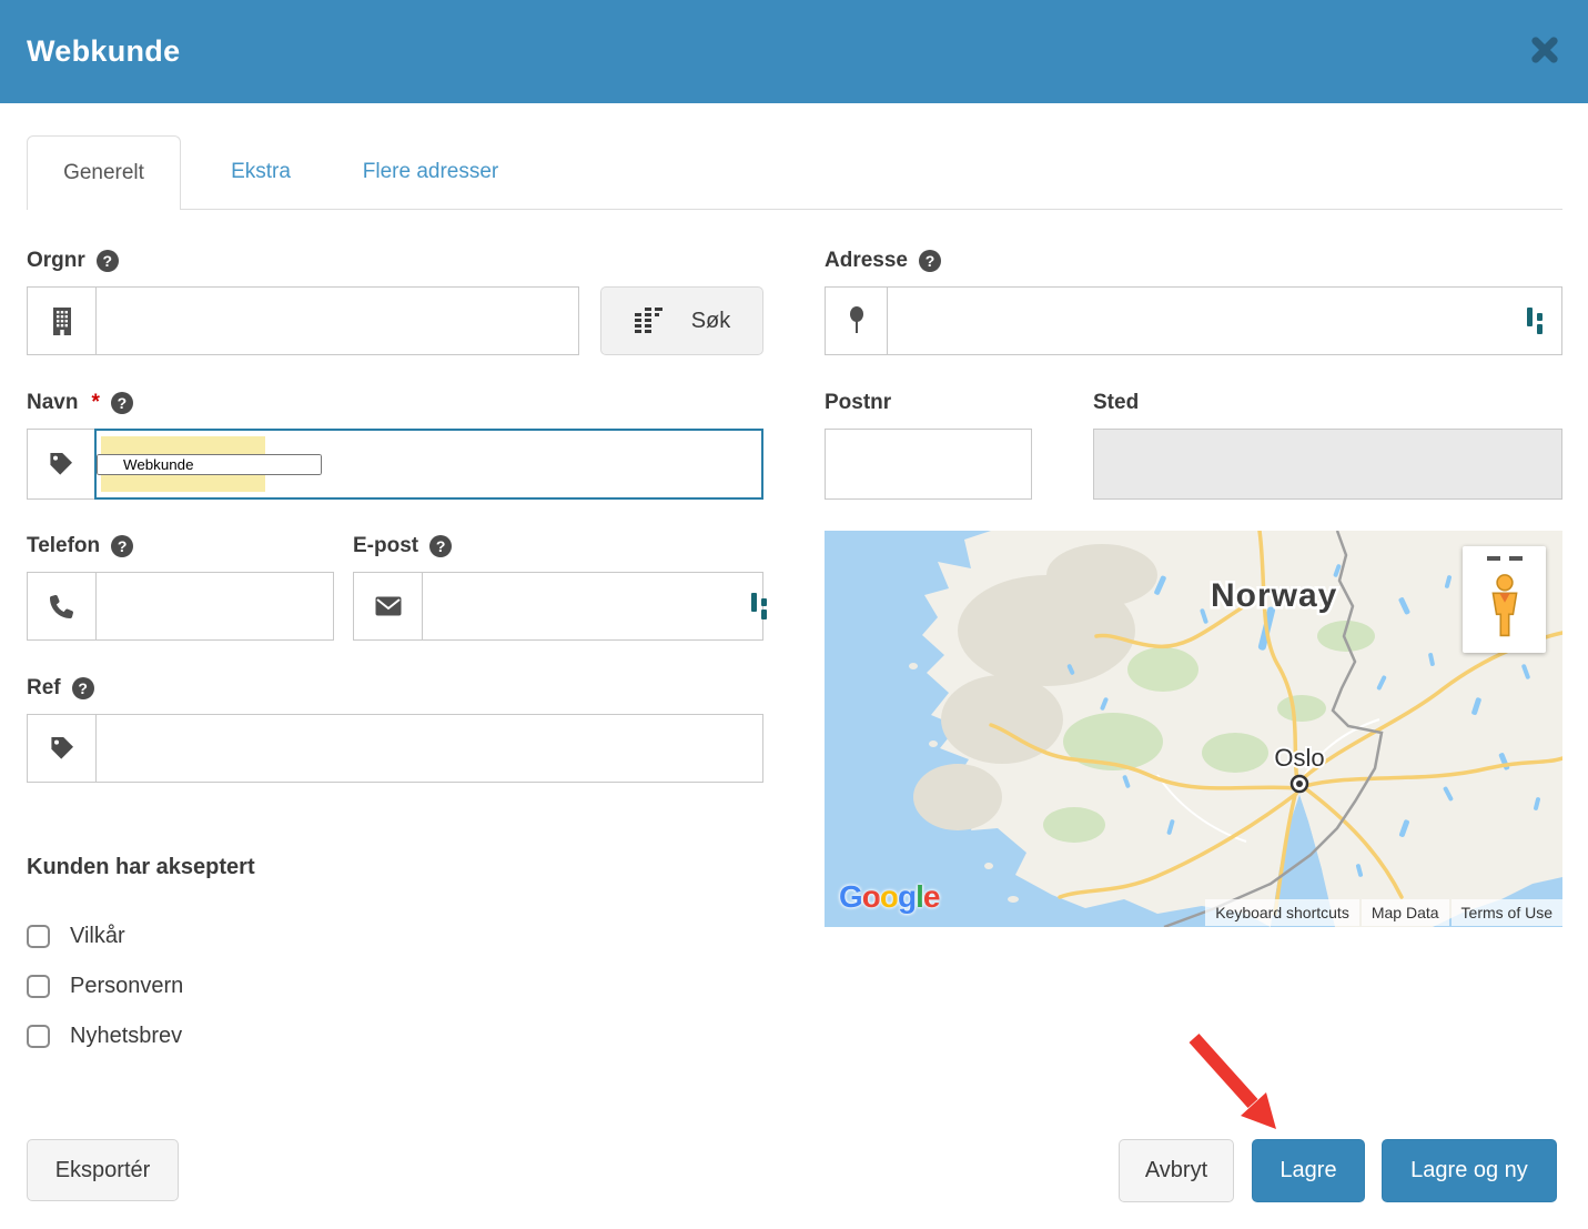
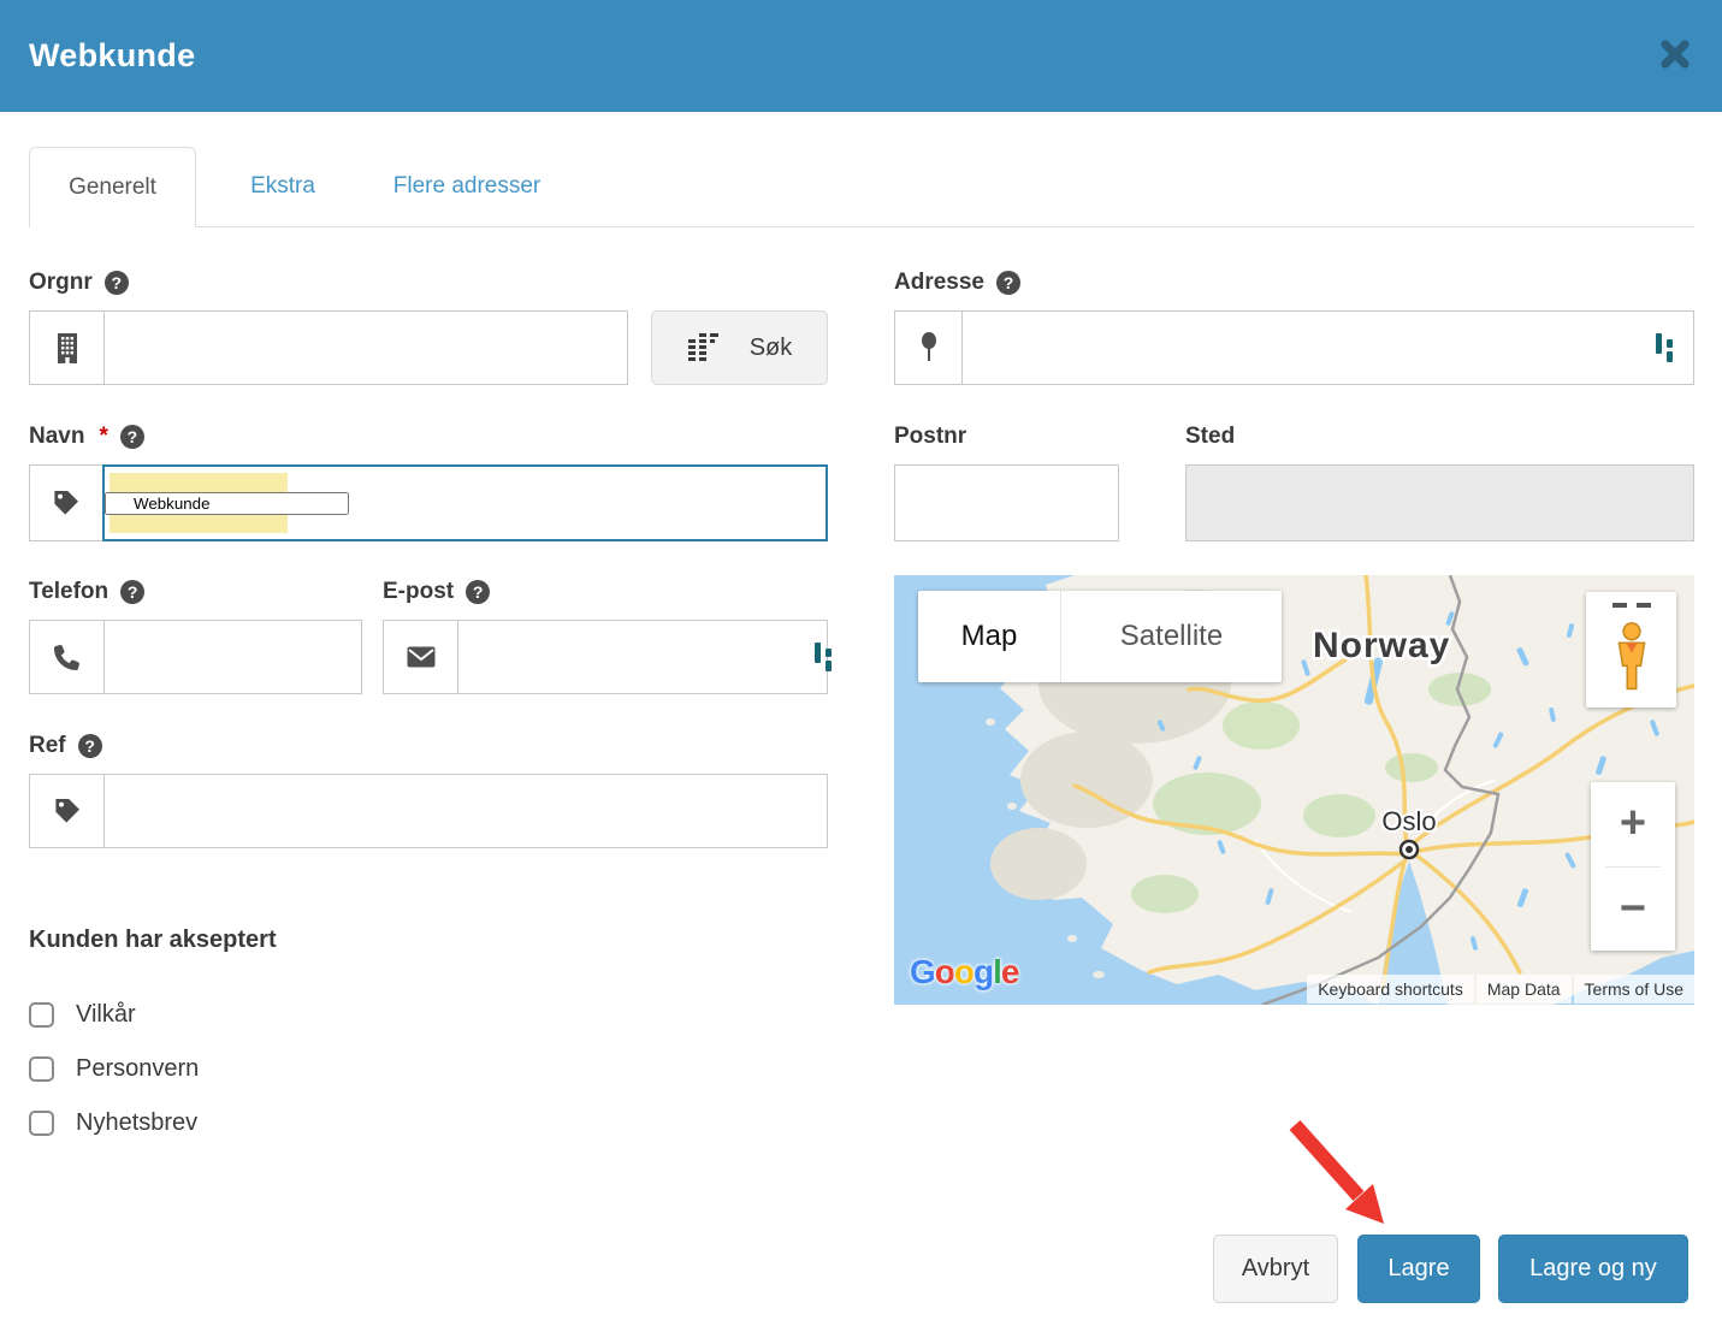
  Webkunde
  Generelt
  Ekstra
  Flere adresser
  Orgnr
  ?
  Søk
  Navn
  *
  ?
  Webkunde
  Telefon
  ?
  E-post
  ?
  Ref
  ?
  Adresse
  ?
  Postnr
  Sted
  Norway
  Oslo
+ Map
+ Satellite
+ +
+ −
  Google
  Keyboard shortcuts
  Map Data
  Terms of Use
  Kunden har akseptert
  Vilkår
  Personvern
  Nyhetsbrev
- Eksportér
  Avbryt
  Lagre
  Lagre og ny
